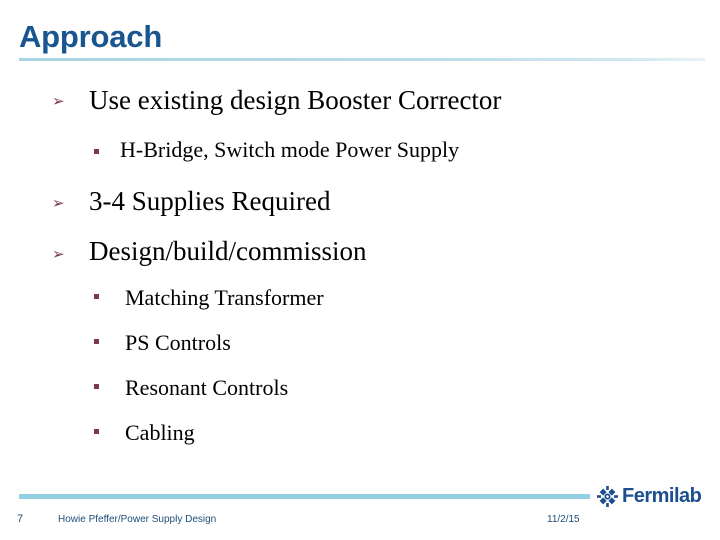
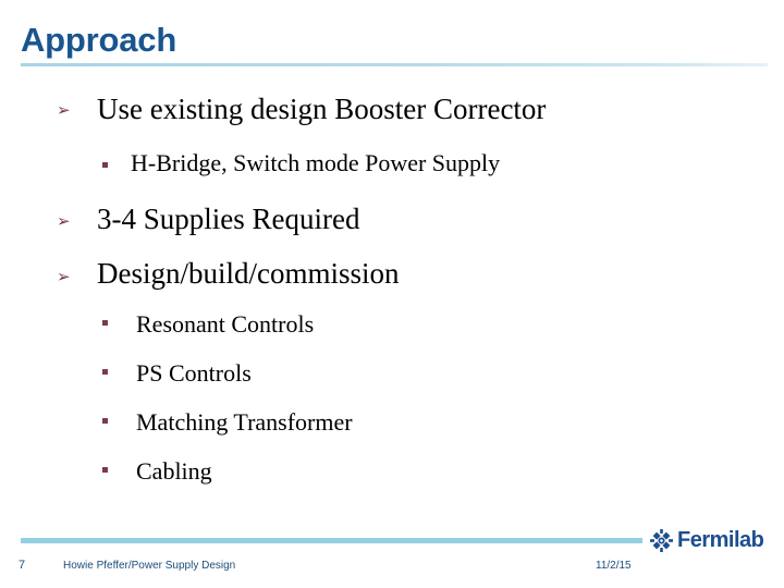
  Approach
  ➢
  Use existing design Booster Corrector
  H-Bridge, Switch mode Power Supply
  ➢
  3-4 Supplies Required
  ➢
  Design/build/commission
- Matching Transformer
+ Resonant Controls
  PS Controls
- Resonant Controls
+ Matching Transformer
  Cabling
  7
  Howie Pfeffer/Power Supply Design
  11/2/15
  Fermilab
